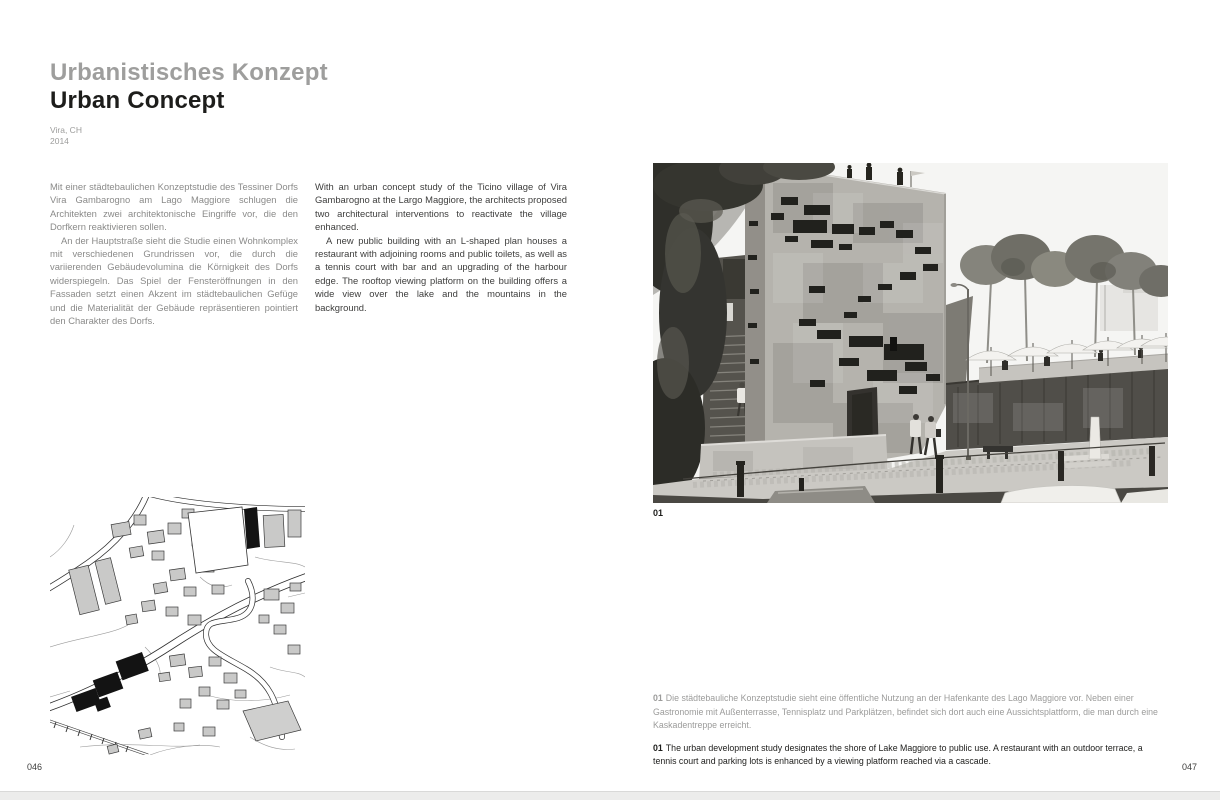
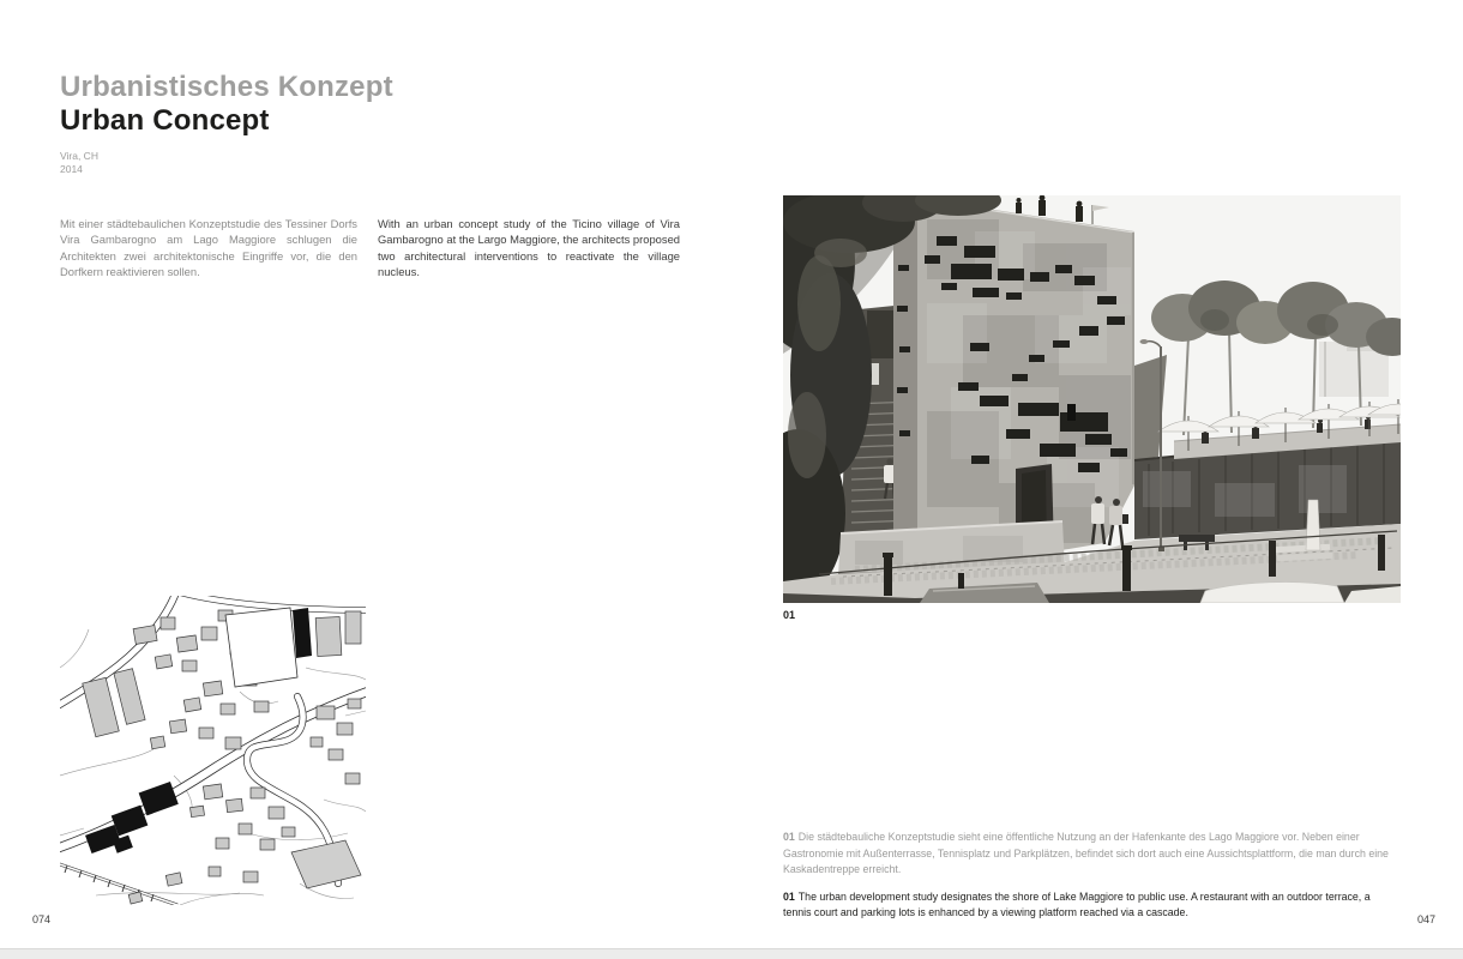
  Urbanistisches Konzept
  Urban Concept
  Vira, CH
  2014
  Mit einer städtebaulichen Konzeptstudie des Tessiner Dorfs Vira Gambarogno am Lago Maggiore schlugen die Architekten zwei architektonische Eingriffe vor, die den Dorfkern reaktivieren sollen.
- An der Hauptstraße sieht die Studie einen Wohnkomplex mit verschiedenen Grundrissen vor, die durch die variierenden Gebäudevolumina die Körnigkeit des Dorfs widerspiegeln. Das Spiel der Fensteröffnungen in den Fassaden setzt einen Akzent im städtebaulichen Gefüge und die Materialität der Gebäude repräsentieren pointiert den Charakter des Dorfs.
- With an urban concept study of the Ticino village of Vira Gambarogno at the Largo Maggiore, the architects proposed two architectural interventions to reactivate the village enhanced.
+ With an urban concept study of the Ticino village of Vira Gambarogno at the Largo Maggiore, the architects proposed two architectural interventions to reactivate the village nucleus.
- A new public building with an L-shaped plan houses a restaurant with adjoining rooms and public toilets, as well as a tennis court with bar and an upgrading of the harbour edge. The rooftop viewing platform on the building offers a wide view over the lake and the mountains in the background.
  01
  01 Die städtebauliche Konzeptstudie sieht eine öffentliche Nutzung an der Hafenkante des Lago Maggiore vor. Neben einer Gastronomie mit Außenterrasse, Tennisplatz und Parkplätzen, befindet sich dort auch eine Aussichtsplattform, die man durch eine Kaskadentreppe erreicht.
  01 The urban development study designates the shore of Lake Maggiore to public use. A restaurant with an outdoor terrace, a tennis court and parking lots is enhanced by a viewing platform reached via a cascade.
- 046
+ 074
  047
